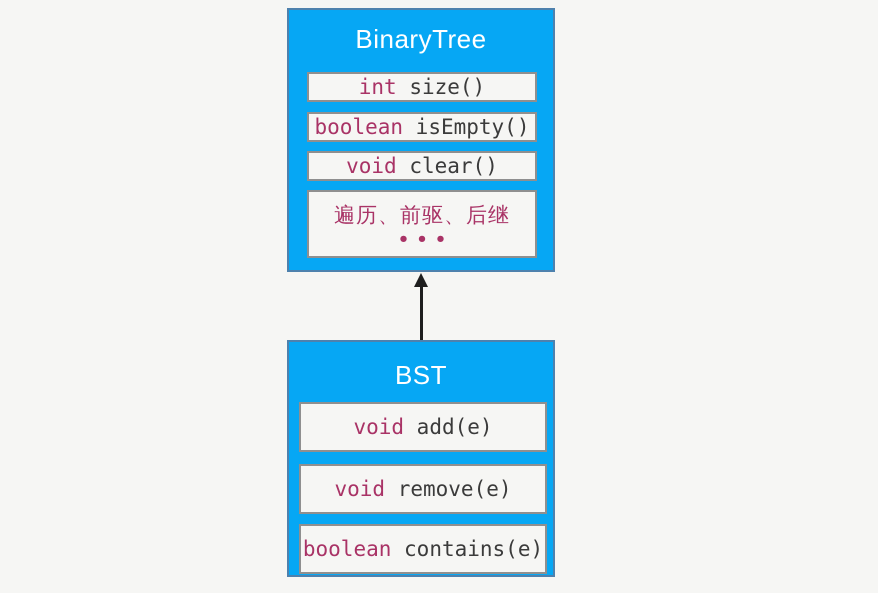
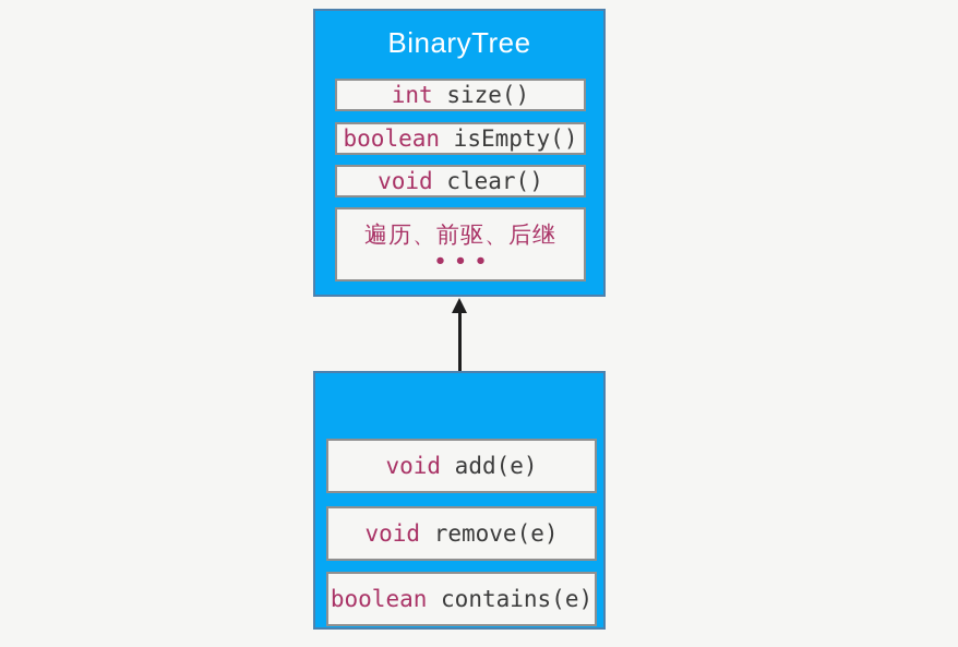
  BinaryTree
  int
  size()
  boolean
  isEmpty()
  void
  clear()
  遍历、前驱、后继
  •••
- BST
  void
  add(e)
  void
  remove(e)
  boolean
  contains(e)
